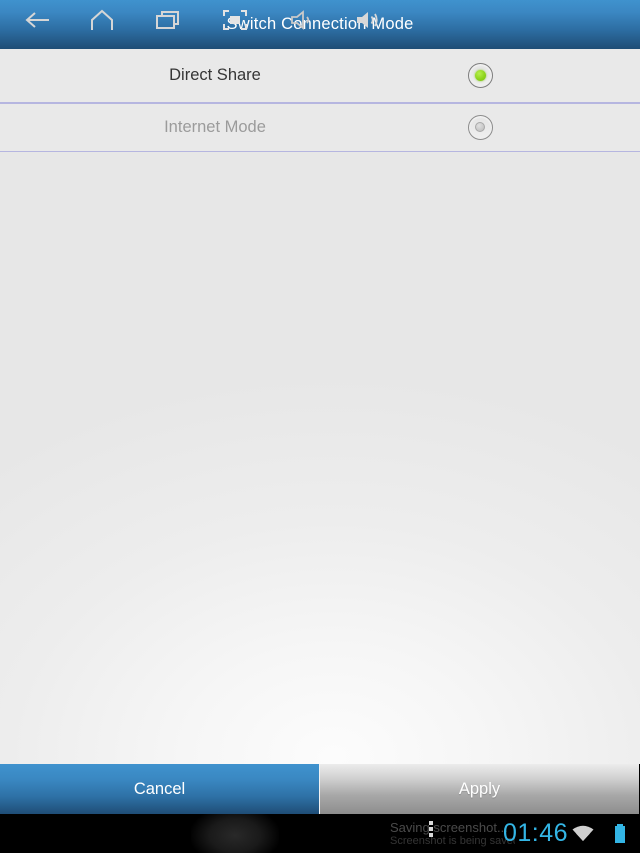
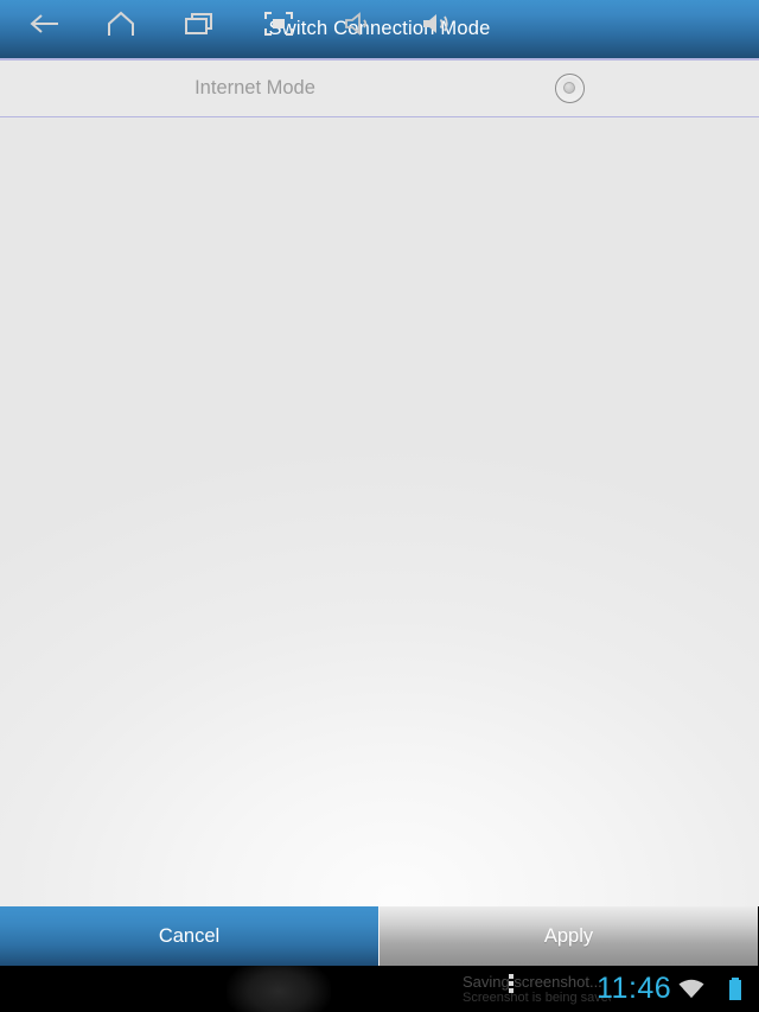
  Switch Cnnection Mode
- Direct Share
  Internet Mode
  Cancel
  Apply
  Saving screenshot...
  Screenshot is being save
- 01:46
+ 11:46
